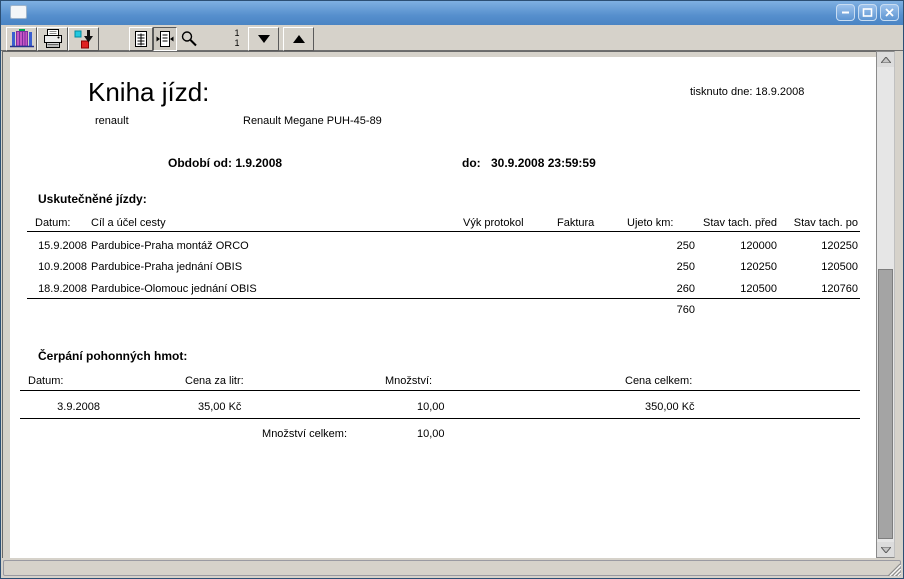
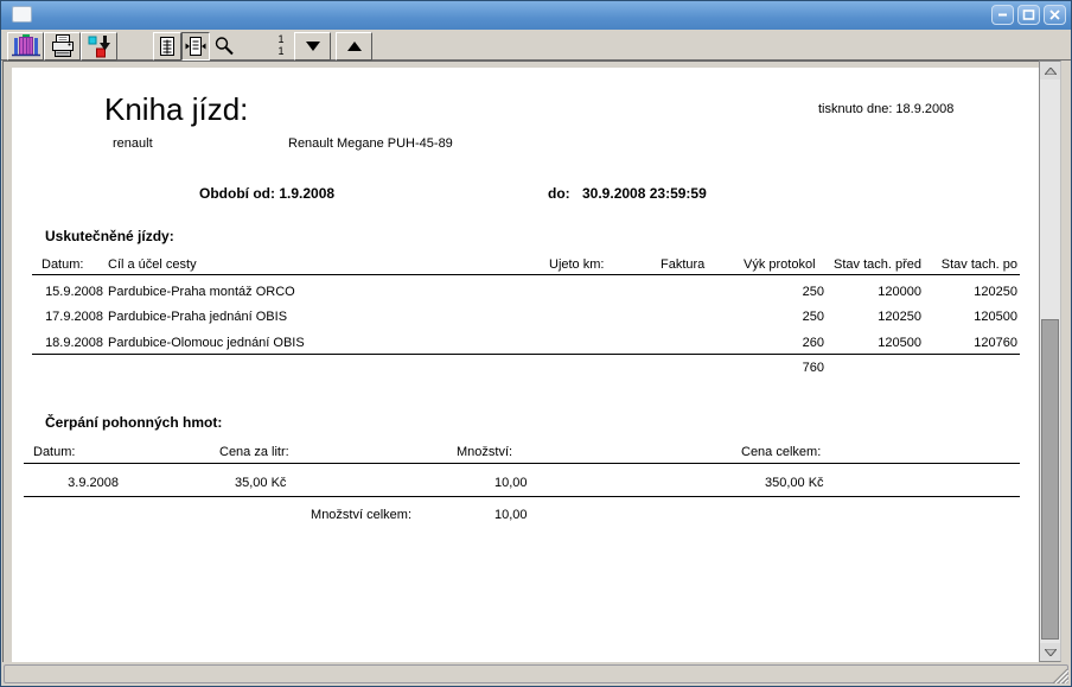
  1
  1
  Kniha jízd:
  tisknuto dne: 18.9.2008
  renault
  Renault Megane PUH-45-89
  Období od: 1.9.2008
  do:
  30.9.2008 23:59:59
  Uskutečněné jízdy:
  Datum:
  Cíl a účel cesty
- Výk protokol
+ Ujeto km:
  Faktura
- Ujeto km:
+ Výk protokol
  Stav tach. před
  Stav tach. po
  15.9.2008
  Pardubice-Praha montáž ORCO
  250
  120000
  120250
- 10.9.2008
+ 17.9.2008
  Pardubice-Praha jednání OBIS
  250
  120250
  120500
  18.9.2008
  Pardubice-Olomouc jednání OBIS
  260
  120500
  120760
  760
  Čerpání pohonných hmot:
  Datum:
  Cena za litr:
  Množství:
  Cena celkem:
  3.9.2008
  35,00 Kč
  10,00
  350,00 Kč
  Množství celkem:
  10,00
